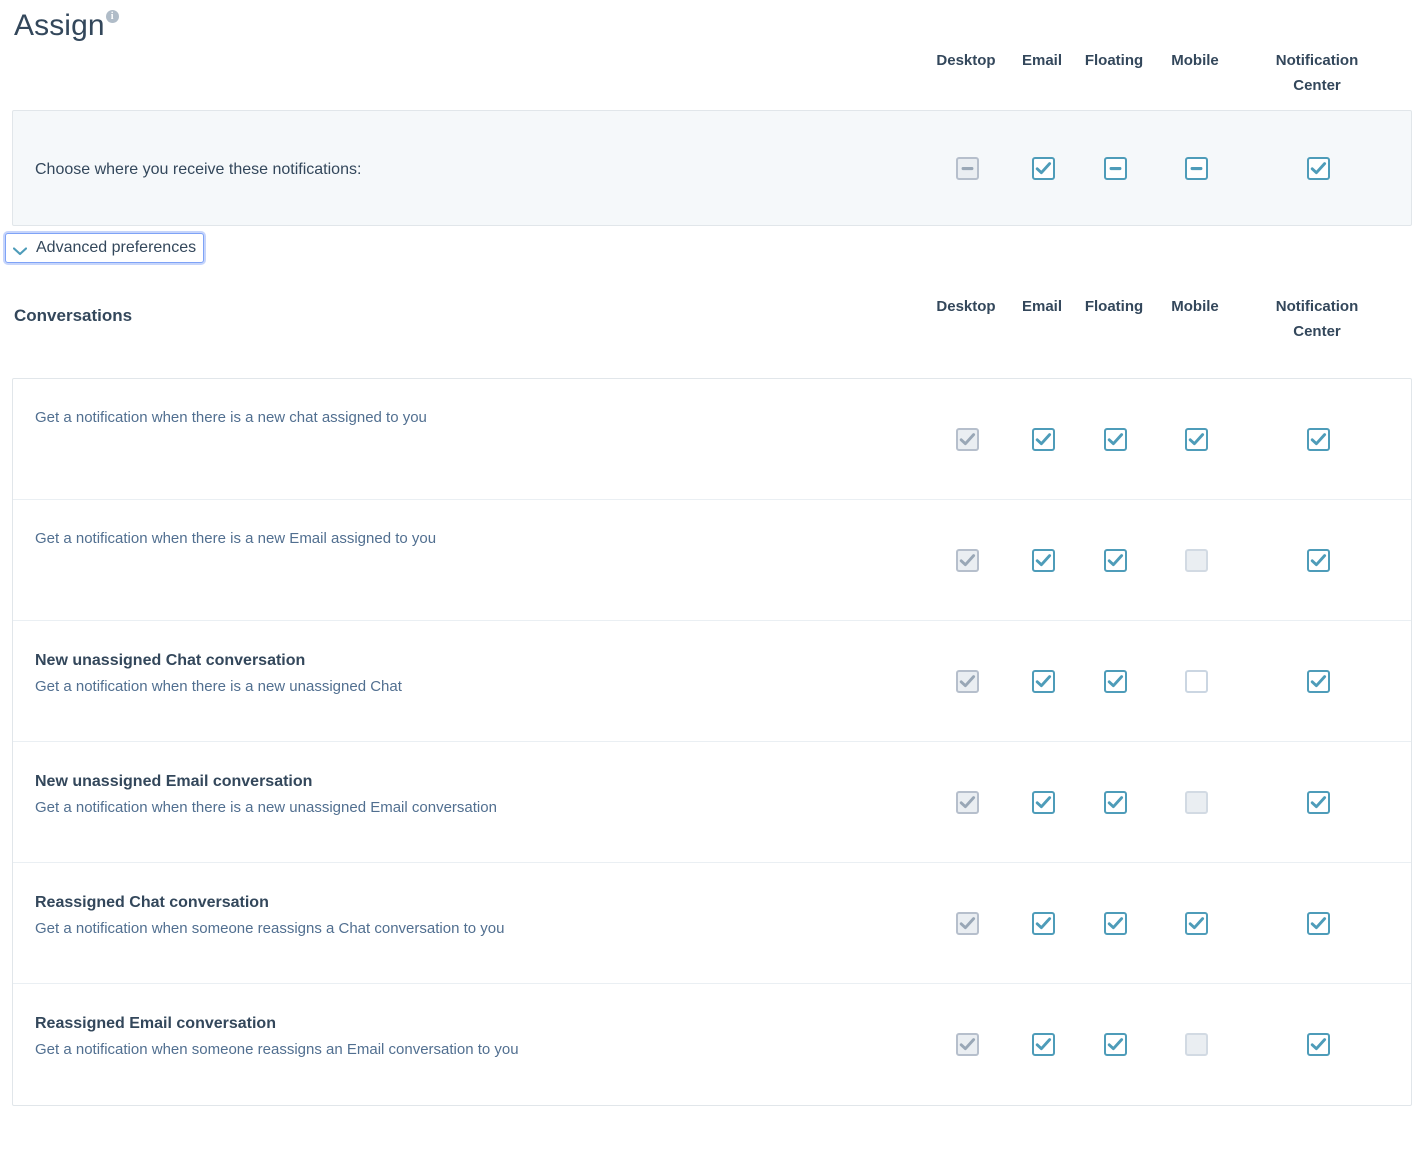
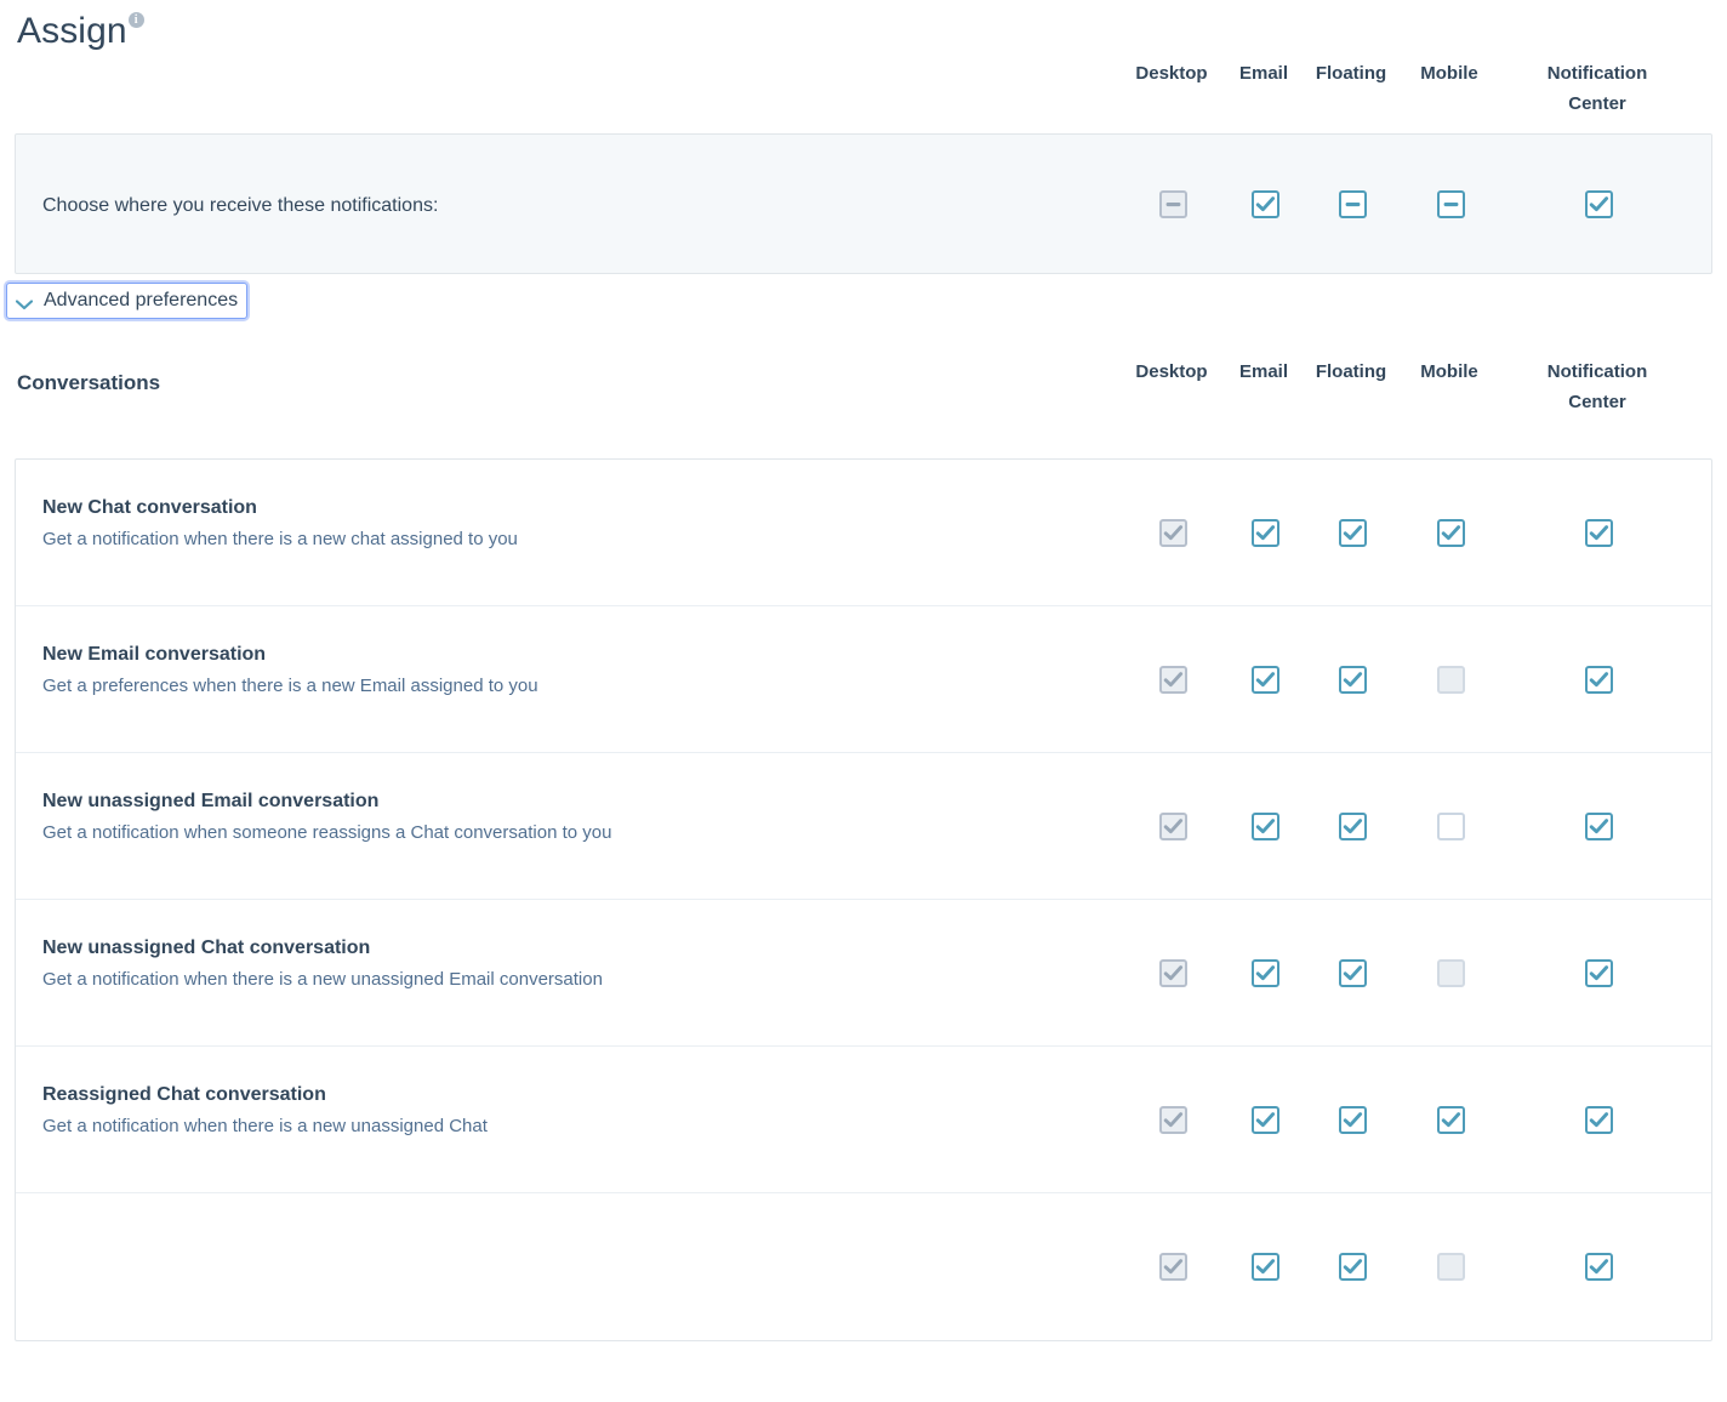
  Assign i
  Desktop
  Email
  Floating
  Mobile
  Notification Center
  Choose where you receive these notifications:
  Advanced preferences
  Conversations
  Desktop
  Email
  Floating
  Mobile
  Notification Center
+ New Chat conversation
  Get a notification when there is a new chat assigned to you
+ New Email conversation
- Get a notification when there is a new Email assigned to you
+ Get a preferences when there is a new Email assigned to you
- New unassigned Chat conversation
+ New unassigned Email conversation
- Get a notification when there is a new unassigned Chat
+ Get a notification when someone reassigns a Chat conversation to you
- New unassigned Email conversation
+ New unassigned Chat conversation
  Get a notification when there is a new unassigned Email conversation
  Reassigned Chat conversation
- Get a notification when someone reassigns a Chat conversation to you
+ Get a notification when there is a new unassigned Chat
- Reassigned Email conversation
- Get a notification when someone reassigns an Email conversation to you
